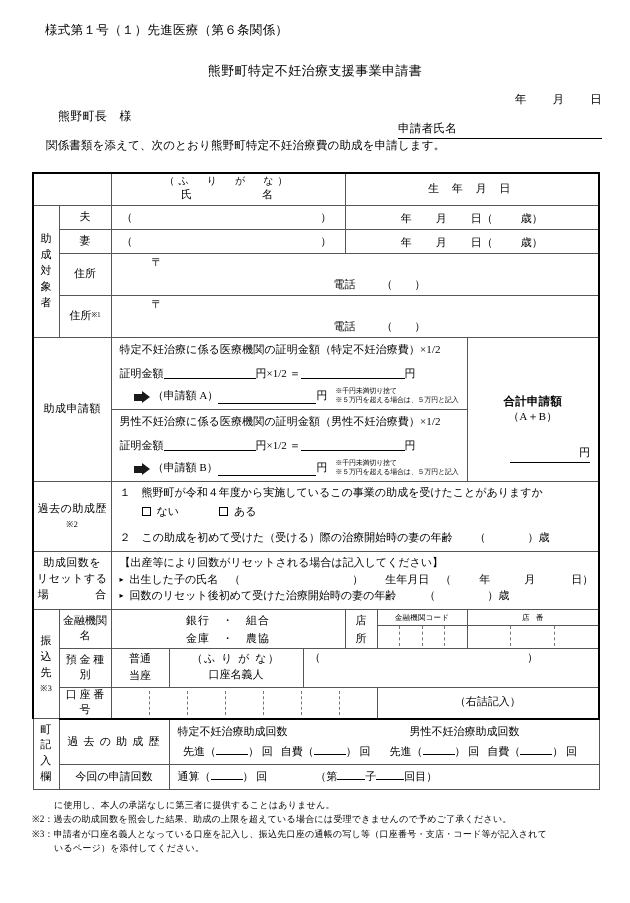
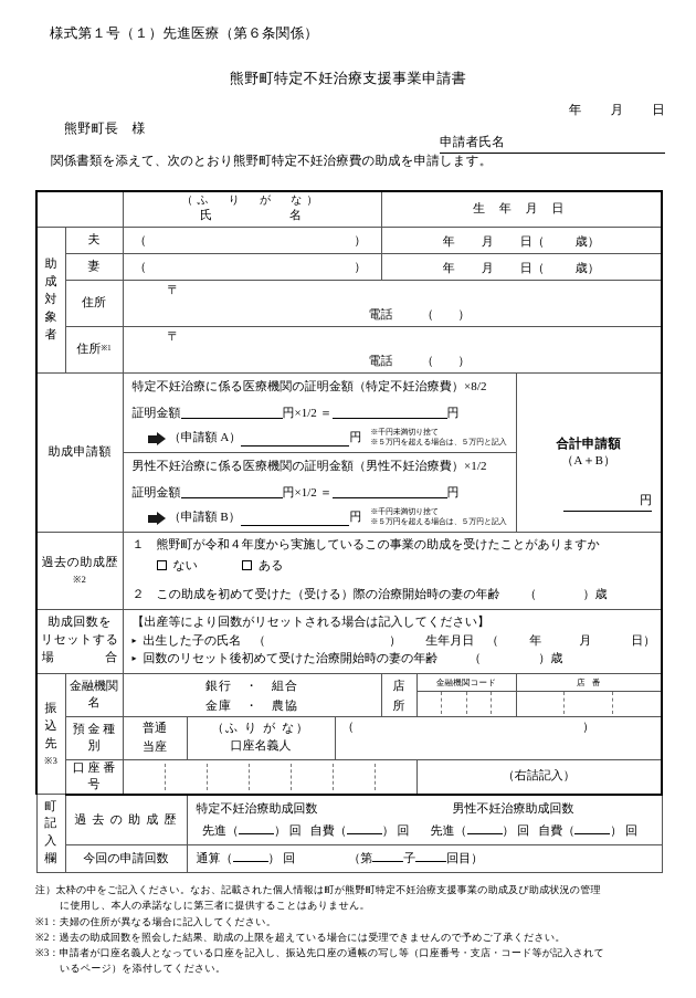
  様式第１号（１）先進医療（第６条関係）
  熊野町特定不妊治療支援事業申請書
  年 月 日
  熊野町長 様
  申請者氏名
  関係書類を添えて、次のとおり熊野町特定不妊治療費の助成を申請します。
  	（ふ り が な） 氏 名	生 年 月 日
  助成対象者	夫	（ ）	年 月 日（ 歳）
  妻	（ ）	年 月 日（ 歳）
  住所	〒 電話 （ ）
  住所※1	〒 電話 （ ）
- 助成申請額	特定不妊治療に係る医療機関の証明金額（特定不妊治療費）×1/2 証明金額 円×1/2 ＝ 円 （申請額 A） 円	合計申請額 （A＋B） 円
+ 助成申請額	特定不妊治療に係る医療機関の証明金額（特定不妊治療費）×8/2 証明金額 円×1/2 ＝ 円 （申請額 A） 円	合計申請額 （A＋B） 円
  過去の助成歴 ※2	１ 熊野町が令和４年度から実施しているこの事業の助成を受けたことがありますか ない ある ２ この助成を初めて受けた（受ける）際の治療開始時の妻の年齢 （ ）歳
  助成回数を リセットする 場 合	【出産等により回数がリセットされる場合は記入してください】 ▸ 出生した子の氏名 （ ） 生年月日 （ 年 月 日） ▸ 回数のリセット後初めて受けた治療開始時の妻の年齢 （ ）歳
  振 込 先 ※3	金融機関名	銀行 ・ 組合 金庫 ・ 農協	店 所	金融機関コード	店 番
  預 金 種 別	普通 当座	（ふ り が な） 口座名義人	（ ）
  口 座 番 号		（右詰記入）
  町 記 入 欄	過 去 の 助 成 歴	特定不妊治療助成回数 男性不妊治療助成回数 先進（ ） 回 自費（ ） 回 先進（ ） 回 自費（ ） 回
  今回の申請回数	通算（ ） 回 （第 子 回目）
+ 注）
+ 太枠の中をご記入ください。なお、記載された個人情報は町が熊野町特定不妊治療支援事業の助成及び助成状況の管理
  に使用し、本人の承諾なしに第三者に提供することはありません。
+ ※1：
+ 夫婦の住所が異なる場合に記入してください。
  ※2：
  過去の助成回数を照会した結果、助成の上限を超えている場合には受理できませんので予めご了承ください。
  ※3：
  申請者が口座名義人となっている口座を記入し、振込先口座の通帳の写し等（口座番号・支店・コード等が記入されて
  いるページ）を添付してください。
